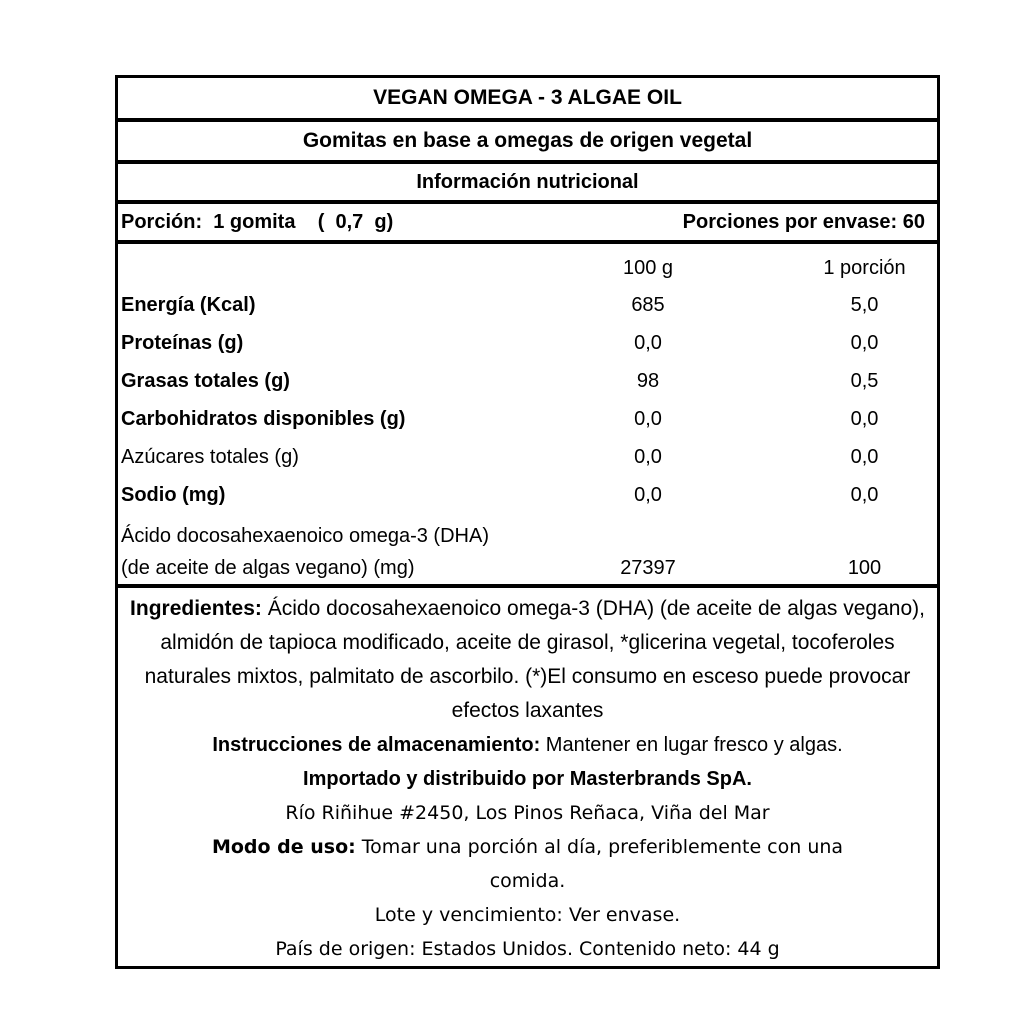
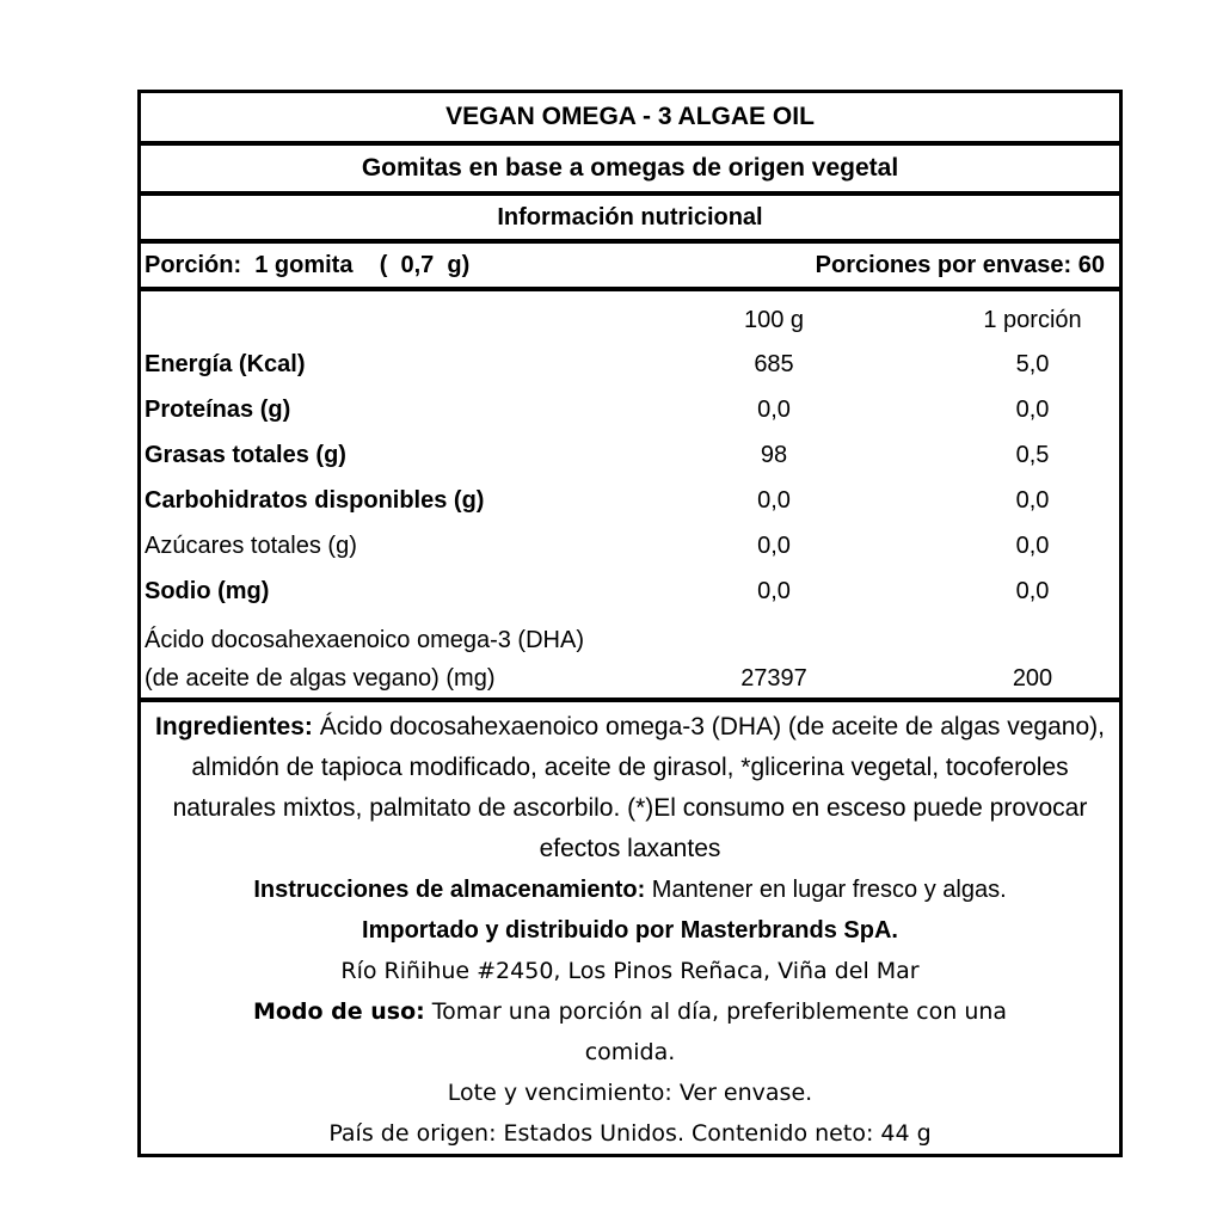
  VEGAN OMEGA - 3 ALGAE OIL
  Gomitas en base a omegas de origen vegetal
  Información nutricional
  Porción: 1 gomita ( 0,7 g)
  Porciones por envase: 60
  100 g
  1 porción
  Energía (Kcal)
  685
  5,0
  Proteínas (g)
  0,0
  0,0
  Grasas totales (g)
  98
  0,5
  Carbohidratos disponibles (g)
  0,0
  0,0
  Azúcares totales (g)
  0,0
  0,0
  Sodio (mg)
  0,0
  0,0
  Ácido docosahexaenoico omega-3 (DHA)
  (de aceite de algas vegano) (mg)
  27397
- 100
+ 200
  Ingredientes: Ácido docosahexaenoico omega-3 (DHA) (de aceite de algas vegano), almidón de tapioca modificado, aceite de girasol, *glicerina vegetal, tocoferoles naturales mixtos, palmitato de ascorbilo. (*)El consumo en esceso puede provocar efectos laxantes
  Instrucciones de almacenamiento: Mantener en lugar fresco y algas.
  Importado y distribuido por Masterbrands SpA.
  Río Riñihue #2450, Los Pinos Reñaca, Viña del Mar
  Modo de uso: Tomar una porción al día, preferiblemente con una comida.
  Lote y vencimiento: Ver envase.
  País de origen: Estados Unidos. Contenido neto: 44 g
